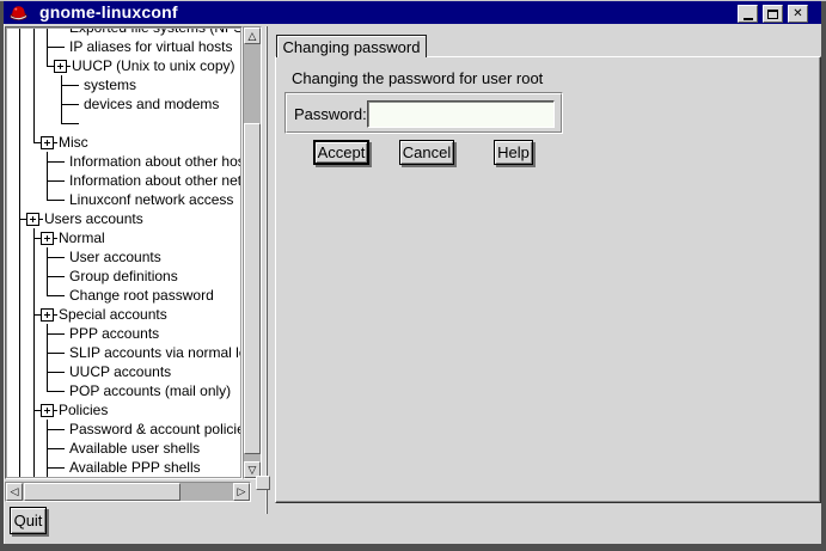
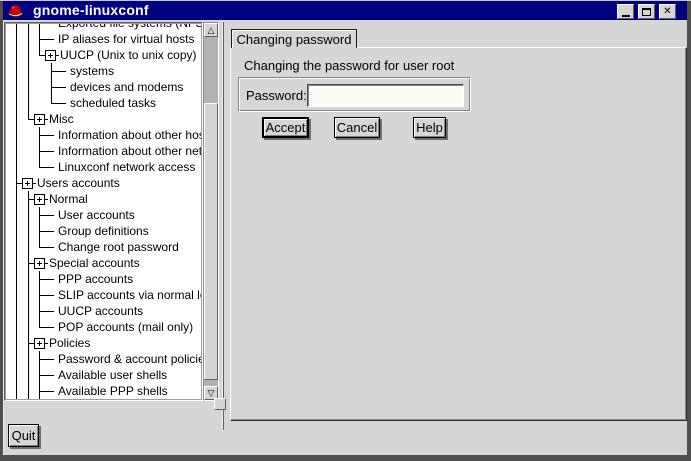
  gnome-linuxconf
  ✕
  IP aliases for virtual hosts
  UUCP (Unix to unix copy)
  systems
  devices and modems
+ scheduled tasks
  Misc
  Information about other ho
  Information about other net
  Linuxconf network access
  Users accounts
  Normal
  User accounts
  Group definitions
  Change root password
  Special accounts
  PPP accounts
  SLIP accounts via normal l
  UUCP accounts
  POP accounts (mail only)
  Policies
  Password & account polici
  Available user shells
  Available PPP shells
  △
  ▽
- ◁
- ▷
  Changing password
  Changing the password for user root
  Password:
  Accept
  Cancel
  Help
  Quit
